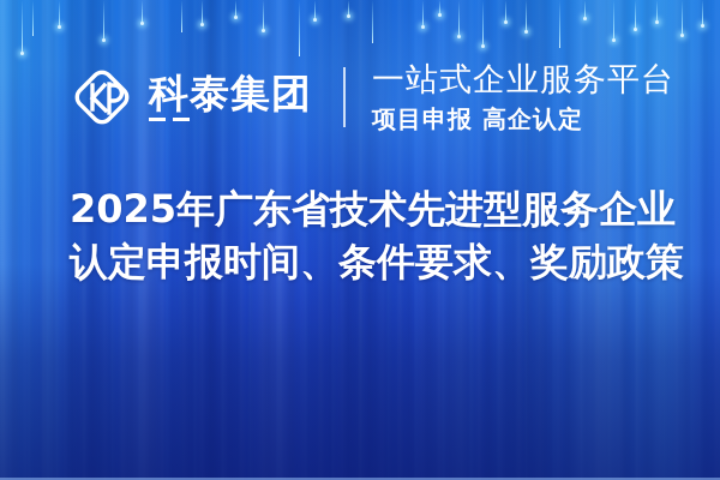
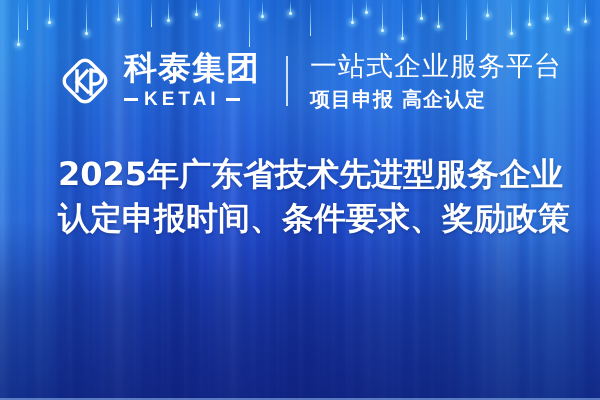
  科泰集团
+ KETAI
  一站式企业服务平台
  项目申报 高企认定
  2025年广东省技术先进型服务企业认定申报时间、条件要求、奖励政策
